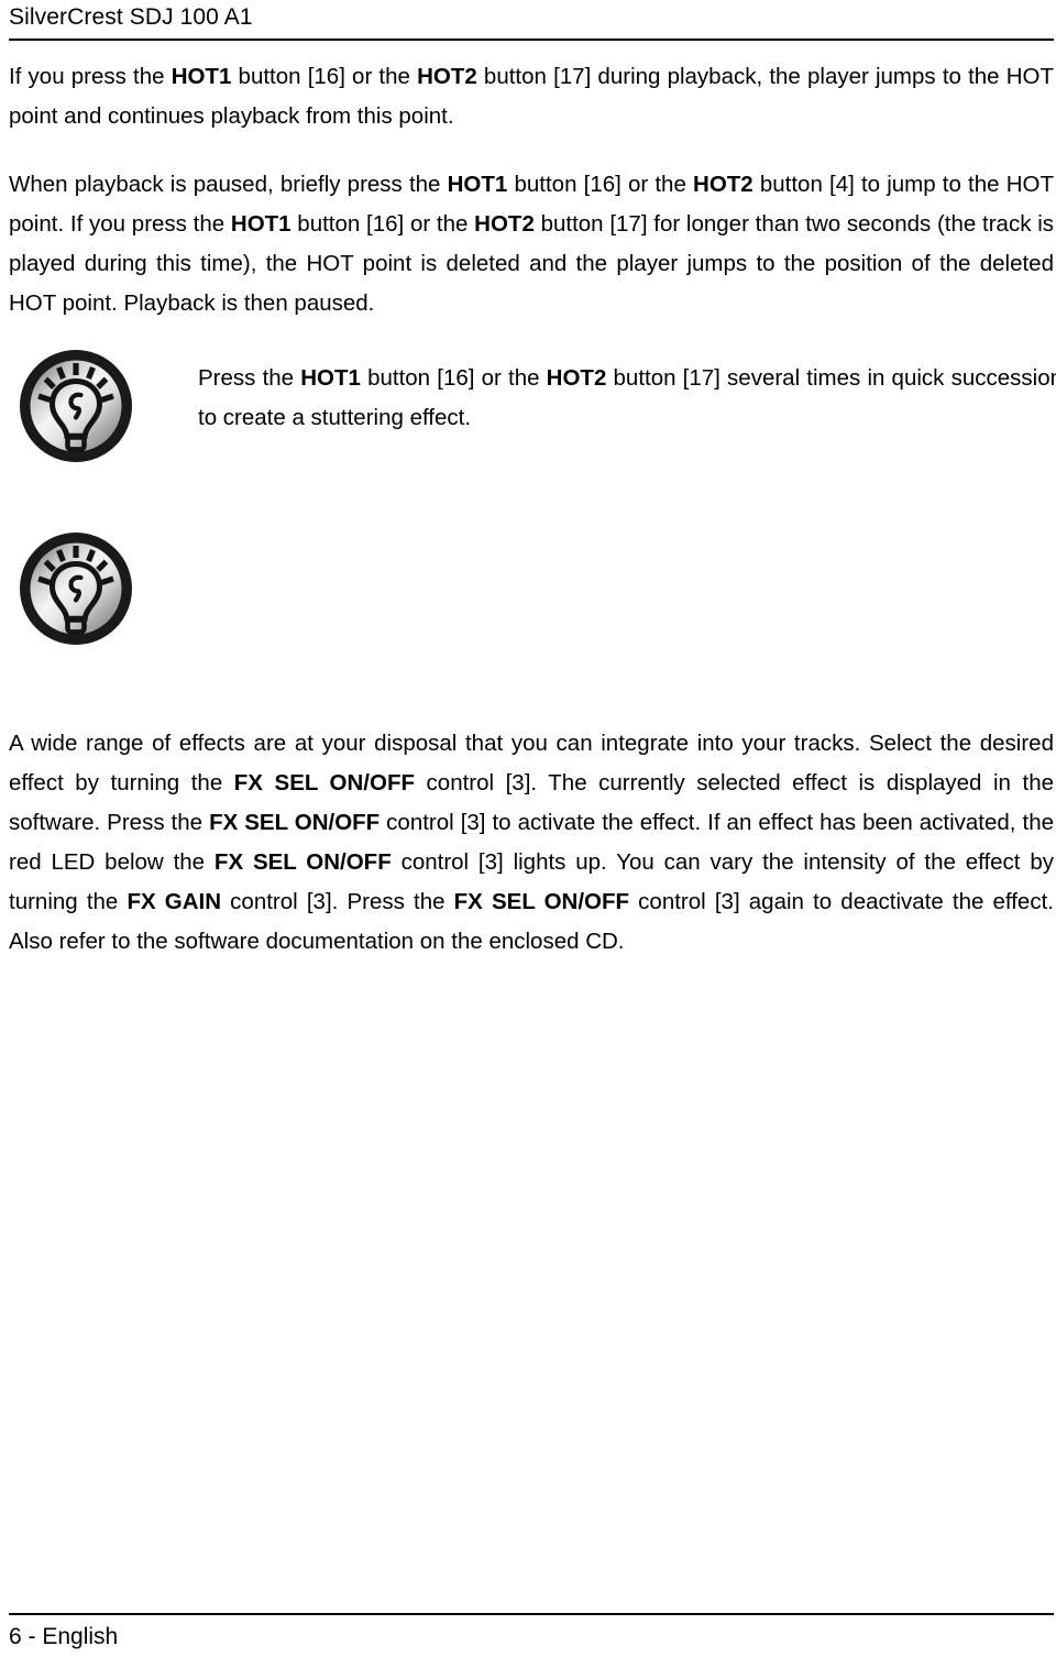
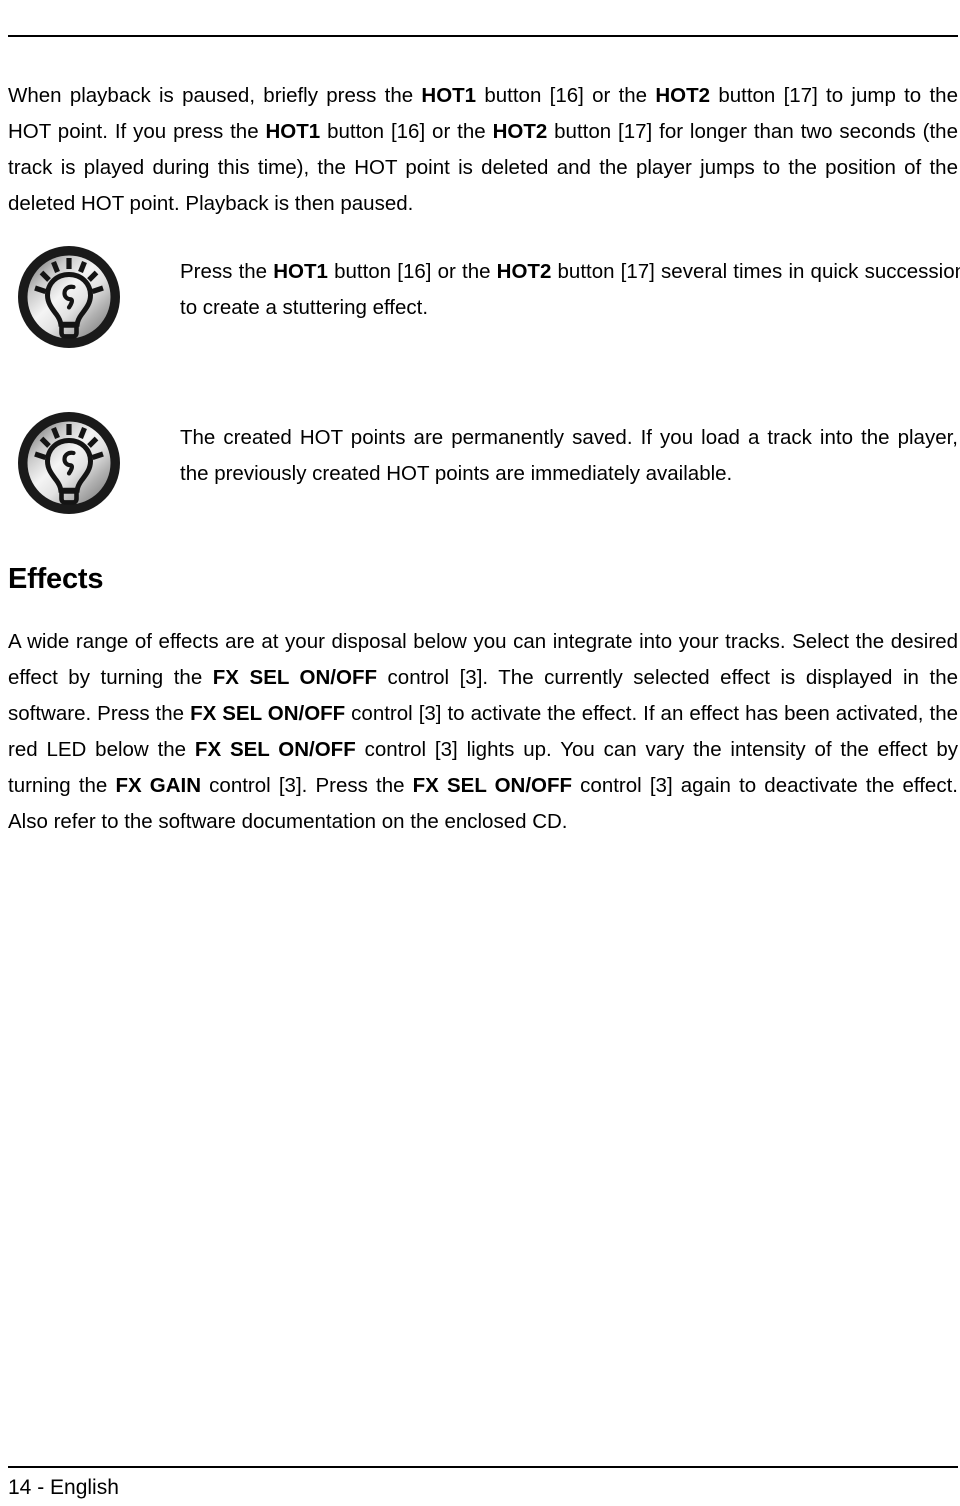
- SilverCrest SDJ 100 A1
- If you press the HOT1 button [16] or the HOT2 button [17] during playback, the player jumps to the HOT point and continues playback from this point.
- When playback is paused, briefly press the HOT1 button [16] or the HOT2 button [4] to jump to the HOT point. If you press the HOT1 button [16] or the HOT2 button [17] for longer than two seconds (the track is played during this time), the HOT point is deleted and the player jumps to the position of the deleted HOT point. Playback is then paused.
+ When playback is paused, briefly press the HOT1 button [16] or the HOT2 button [17] to jump to the HOT point. If you press the HOT1 button [16] or the HOT2 button [17] for longer than two seconds (the track is played during this time), the HOT point is deleted and the player jumps to the position of the deleted HOT point. Playback is then paused.
  Press the HOT1 button [16] or the HOT2 button [17] several times in quick successio to create a stuttering effect.
+ The created HOT points are permanently saved. If you load a track into the player, the previously created HOT points are immediately available.
+ Effects
- A wide range of effects are at your disposal that you can integrate into your tracks. Select the desired effect by turning the FX SEL ON/OFF control [3]. The currently selected effect is displayed in the software. Press the FX SEL ON/OFF control [3] to activate the effect. If an effect has been activated, the red LED below the FX SEL ON/OFF control [3] lights up. You can vary the intensity of the effect by turning the FX GAIN control [3]. Press the FX SEL ON/OFF control [3] again to deactivate the effect. Also refer to the software documentation on the enclosed CD.
+ A wide range of effects are at your disposal below you can integrate into your tracks. Select the desired effect by turning the FX SEL ON/OFF control [3]. The currently selected effect is displayed in the software. Press the FX SEL ON/OFF control [3] to activate the effect. If an effect has been activated, the red LED below the FX SEL ON/OFF control [3] lights up. You can vary the intensity of the effect by turning the FX GAIN control [3]. Press the FX SEL ON/OFF control [3] again to deactivate the effect. Also refer to the software documentation on the enclosed CD.
- 6 - English
+ 14 - English
